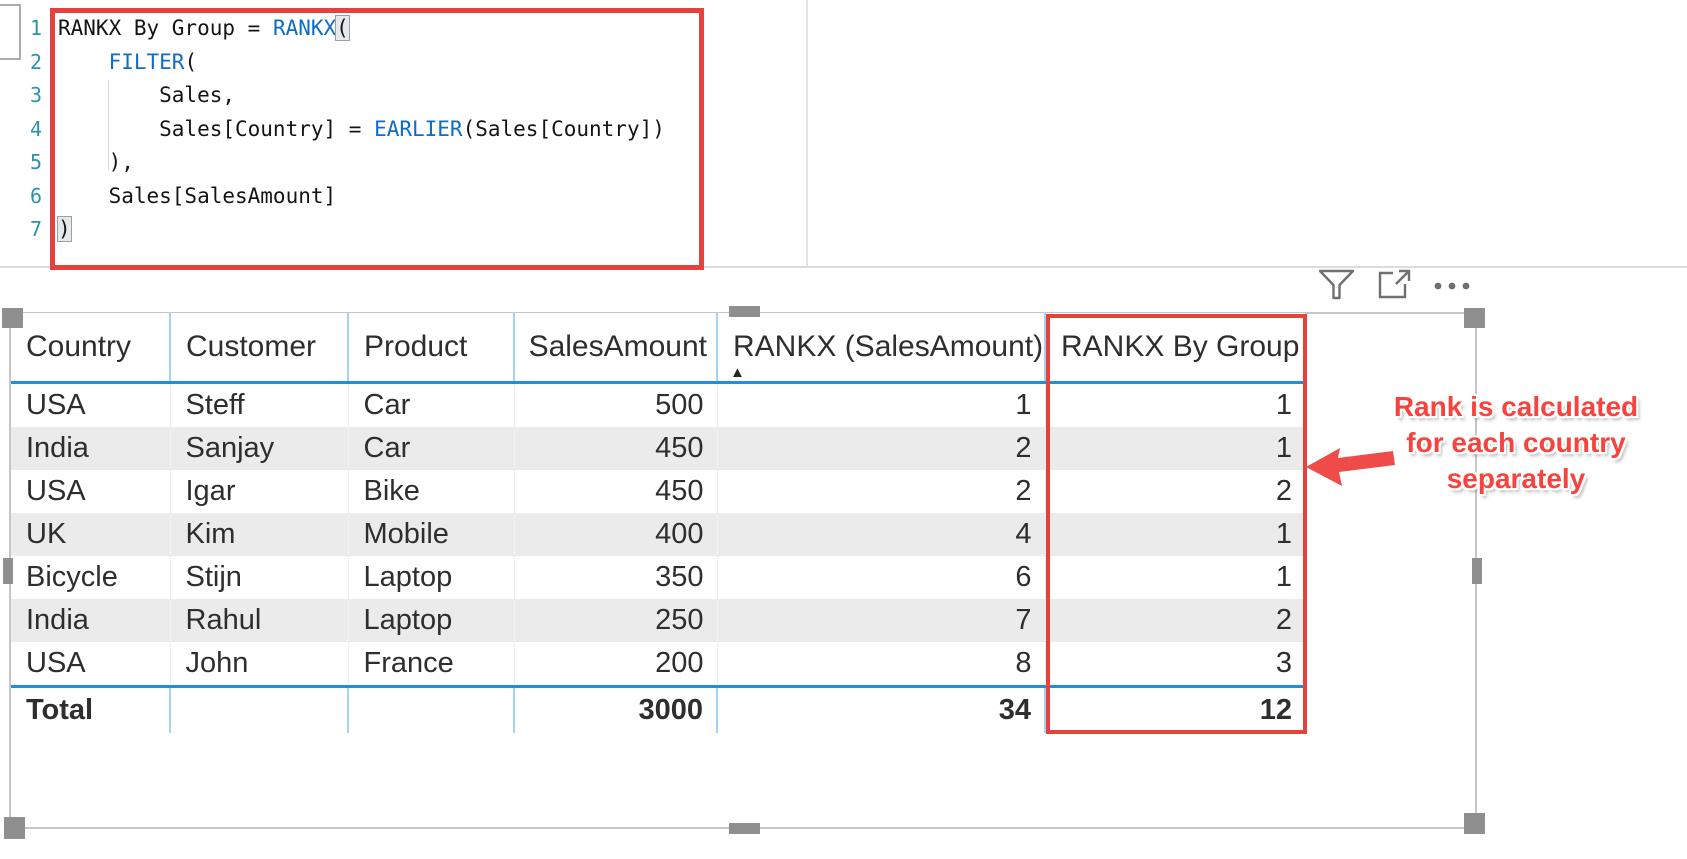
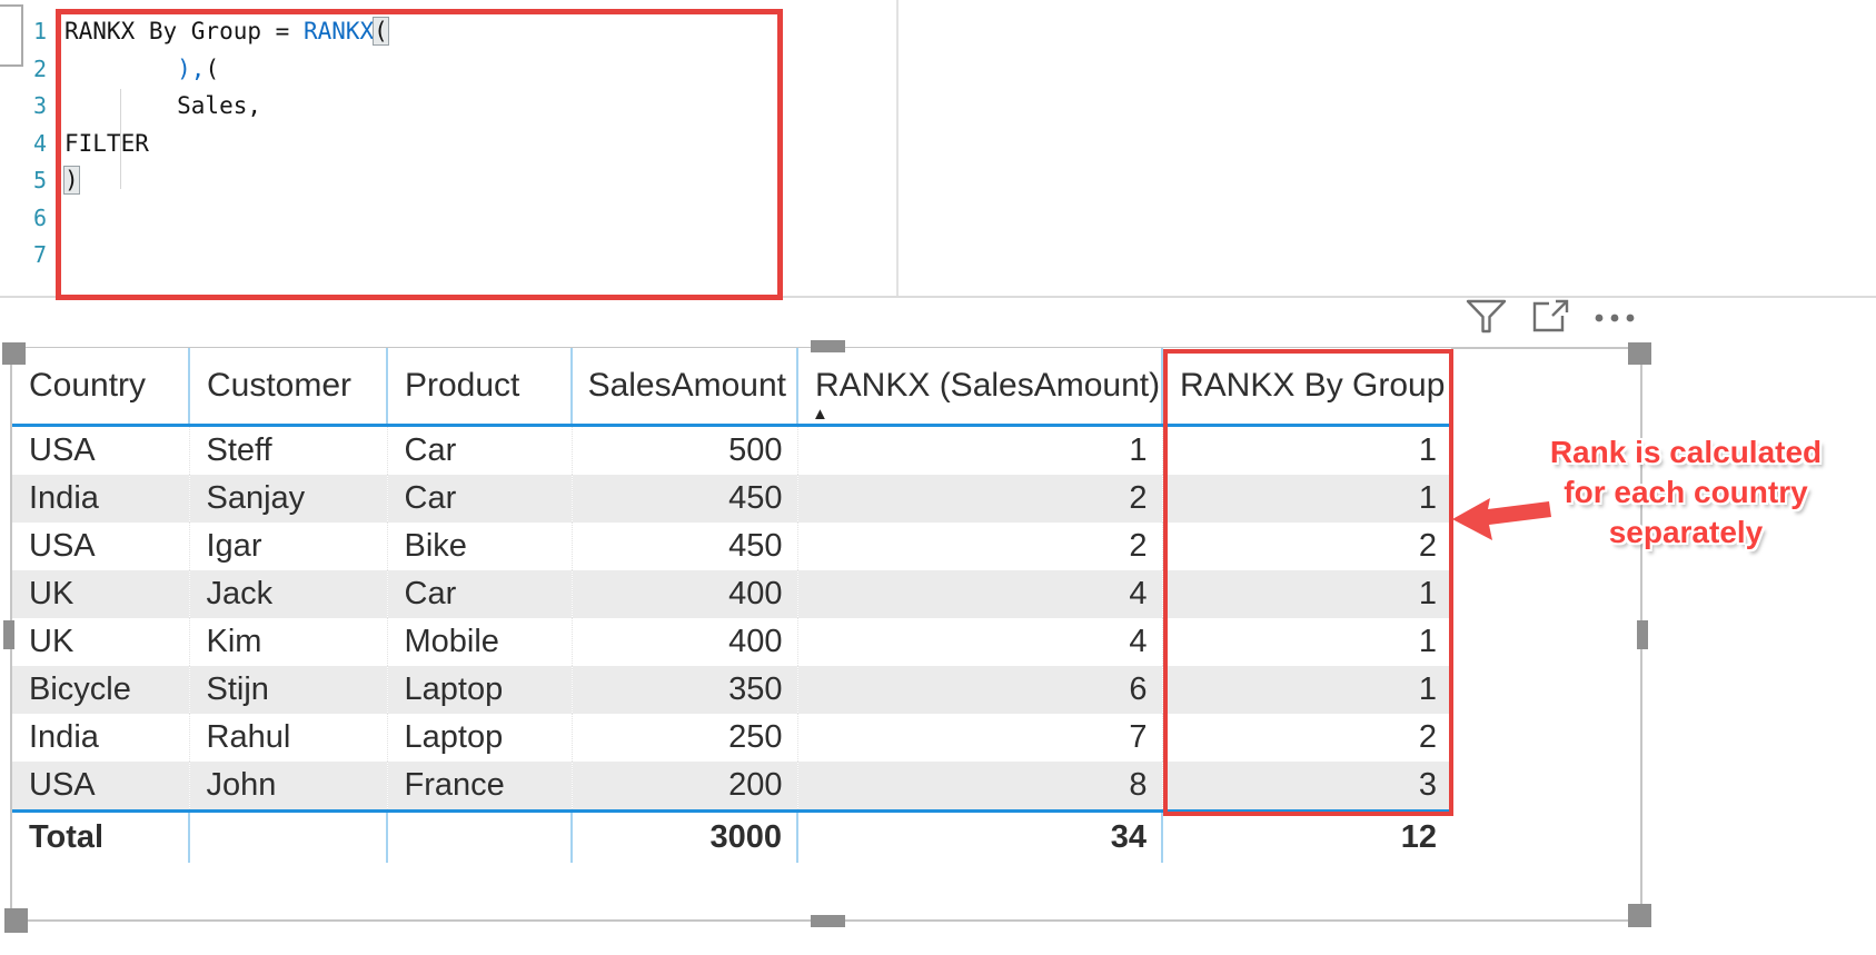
  1
  2
  3
  4
  5
  6
  7
  RANKX By Group = RANKX(
- FILTER(
+ ),(
  Sales,
- Sales[Country] = EARLIER(Sales[Country])
- ),
+ FILTER
- Sales[SalesAmount]
  )
  Country	Customer	Product	SalesAmount	RANKX (SalesAmount)▲	RANKX By Group
  USA	Steff	Car	500	1	1
  India	Sanjay	Car	450	2	1
  USA	Igar	Bike	450	2	2
+ UK	Jack	Car	400	4	1
  UK	Kim	Mobile	400	4	1
  Bicycle	Stijn	Laptop	350	6	1
  India	Rahul	Laptop	250	7	2
  USA	John	France	200	8	3
  Total			3000	34	12
  Rank is calculated
  for each country
  separately
